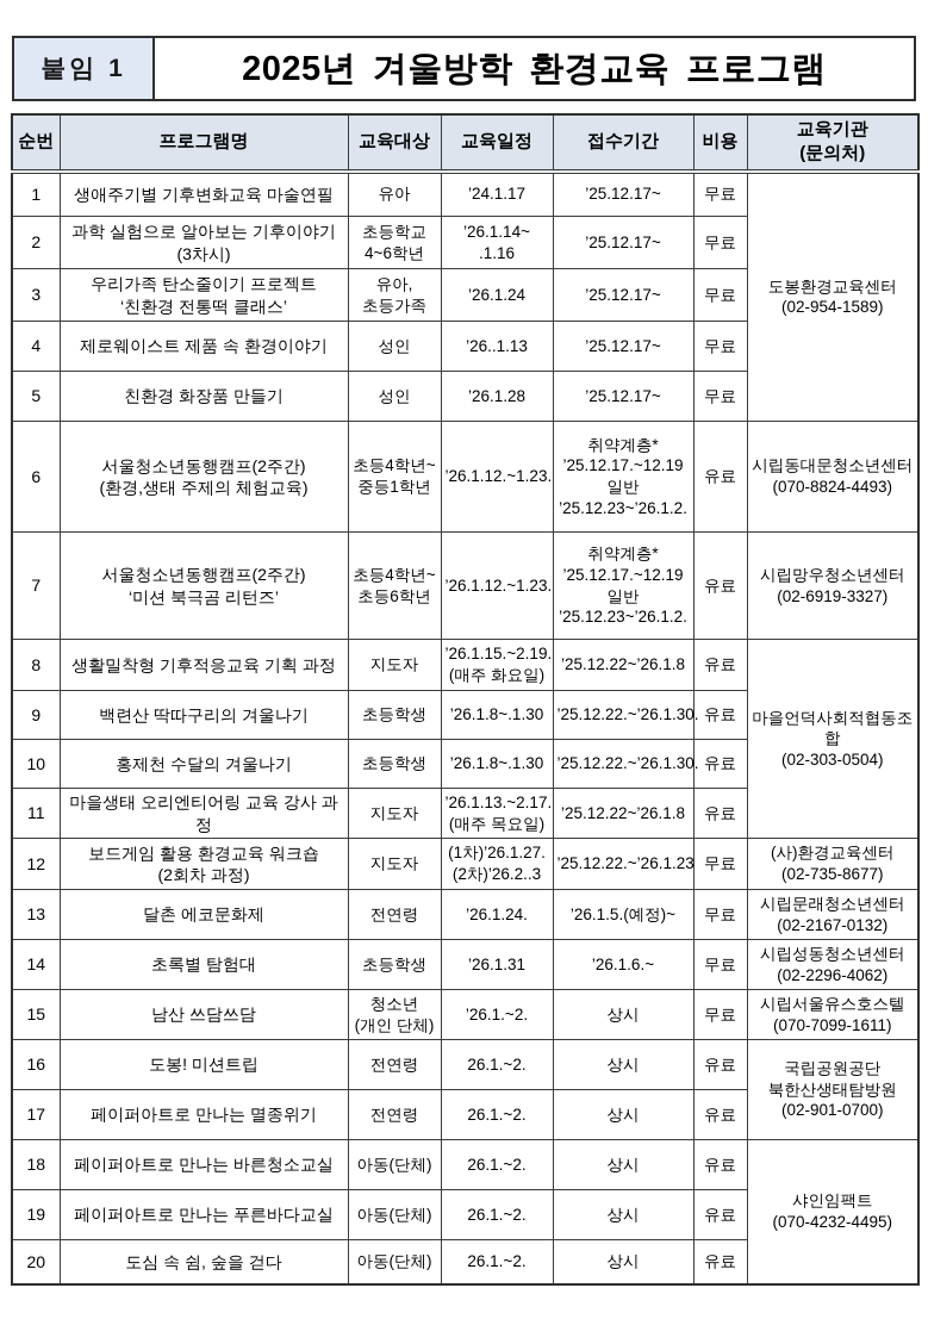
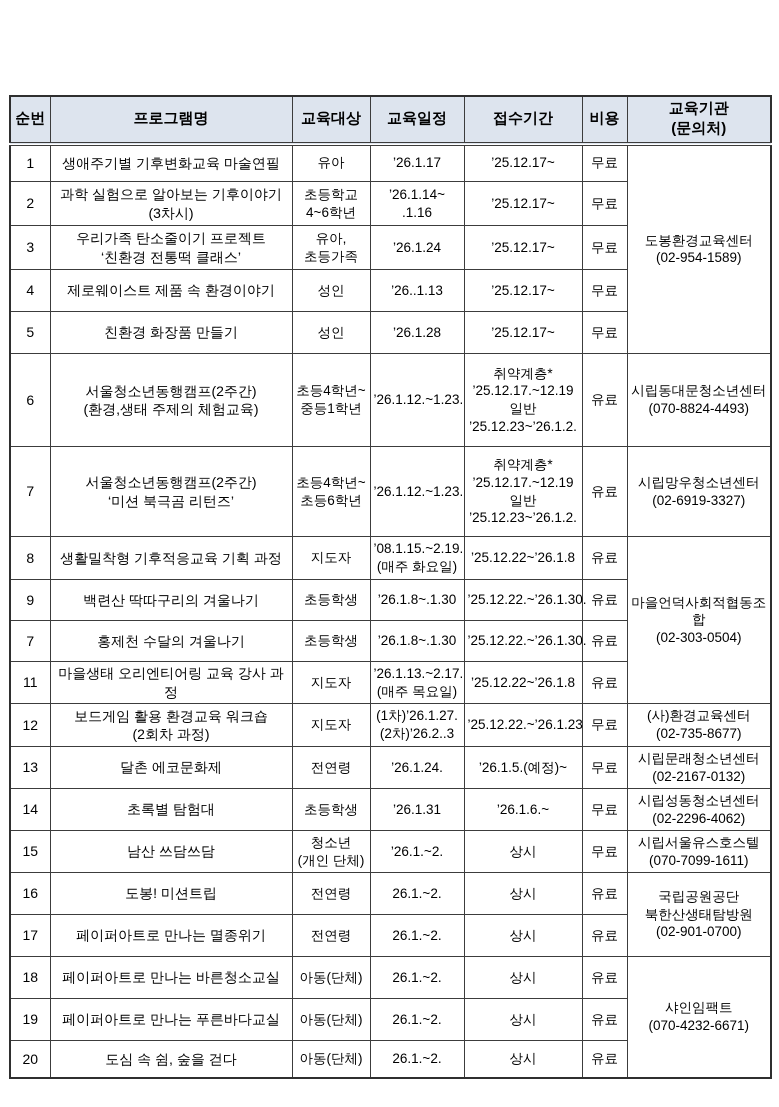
- 붙임 1
- 2025년 겨울방학 환경교육 프로그램
  순번	프로그램명	교육대상	교육일정	접수기간	비용	교육기관 (문의처)
- 1	생애주기별 기후변화교육 마술연필	유아	’24.1.17	’25.12.17~	무료	도봉환경교육센터 (02-954-1589)
+ 1	생애주기별 기후변화교육 마술연필	유아	’26.1.17	’25.12.17~	무료	도봉환경교육센터 (02-954-1589)
  2	과학 실험으로 알아보는 기후이야기 (3차시)	초등학교 4~6학년	’26.1.14~ .1.16	’25.12.17~	무료
  3	우리가족 탄소줄이기 프로젝트 ‘친환경 전통떡 클래스’	유아, 초등가족	’26.1.24	’25.12.17~	무료
  4	제로웨이스트 제품 속 환경이야기	성인	’26..1.13	’25.12.17~	무료
  5	친환경 화장품 만들기	성인	’26.1.28	’25.12.17~	무료
  6	서울청소년동행캠프(2주간) (환경,생태 주제의 체험교육)	초등4학년~ 중등1학년	’26.1.12.~1.23.	취약계층* ’25.12.17.~12.19 일반 ’25.12.23~’26.1.2.	유료	시립동대문청소년센터 (070-8824-4493)
  7	서울청소년동행캠프(2주간) ‘미션 북극곰 리턴즈’	초등4학년~ 초등6학년	’26.1.12.~1.23.	취약계층* ’25.12.17.~12.19 일반 ’25.12.23~’26.1.2.	유료	시립망우청소년센터 (02-6919-3327)
- 8	생활밀착형 기후적응교육 기획 과정	지도자	’26.1.15.~2.19. (매주 화요일)	’25.12.22~’26.1.8	유료	마을언덕사회적협동조합 (02-303-0504)
+ 8	생활밀착형 기후적응교육 기획 과정	지도자	’08.1.15.~2.19. (매주 화요일)	’25.12.22~’26.1.8	유료	마을언덕사회적협동조합 (02-303-0504)
  9	백련산 딱따구리의 겨울나기	초등학생	’26.1.8~.1.30	’25.12.22.~’26.1.30.	유료
- 10	홍제천 수달의 겨울나기	초등학생	’26.1.8~.1.30	’25.12.22.~’26.1.30.	유료
+ 7	홍제천 수달의 겨울나기	초등학생	’26.1.8~.1.30	’25.12.22.~’26.1.30.	유료
  11	마을생태 오리엔티어링 교육 강사 과정	지도자	’26.1.13.~2.17. (매주 목요일)	’25.12.22~’26.1.8	유료
  12	보드게임 활용 환경교육 워크숍 (2회차 과정)	지도자	(1차)’26.1.27. (2차)’26.2..3	’25.12.22.~’26.1.23	무료	(사)환경교육센터 (02-735-8677)
  13	달촌 에코문화제	전연령	’26.1.24.	’26.1.5.(예정)~	무료	시립문래청소년센터 (02-2167-0132)
  14	초록별 탐험대	초등학생	’26.1.31	’26.1.6.~	무료	시립성동청소년센터 (02-2296-4062)
  15	남산 쓰담쓰담	청소년 (개인 단체)	’26.1.~2.	상시	무료	시립서울유스호스텔 (070-7099-1611)
  16	도봉! 미션트립	전연령	26.1.~2.	상시	유료	국립공원공단 북한산생태탐방원 (02-901-0700)
  17	페이퍼아트로 만나는 멸종위기	전연령	26.1.~2.	상시	유료
- 18	페이퍼아트로 만나는 바른청소교실	아동(단체)	26.1.~2.	상시	유료	샤인임팩트 (070-4232-4495)
+ 18	페이퍼아트로 만나는 바른청소교실	아동(단체)	26.1.~2.	상시	유료	샤인임팩트 (070-4232-6671)
  19	페이퍼아트로 만나는 푸른바다교실	아동(단체)	26.1.~2.	상시	유료
  20	도심 속 쉼, 숲을 걷다	아동(단체)	26.1.~2.	상시	유료
